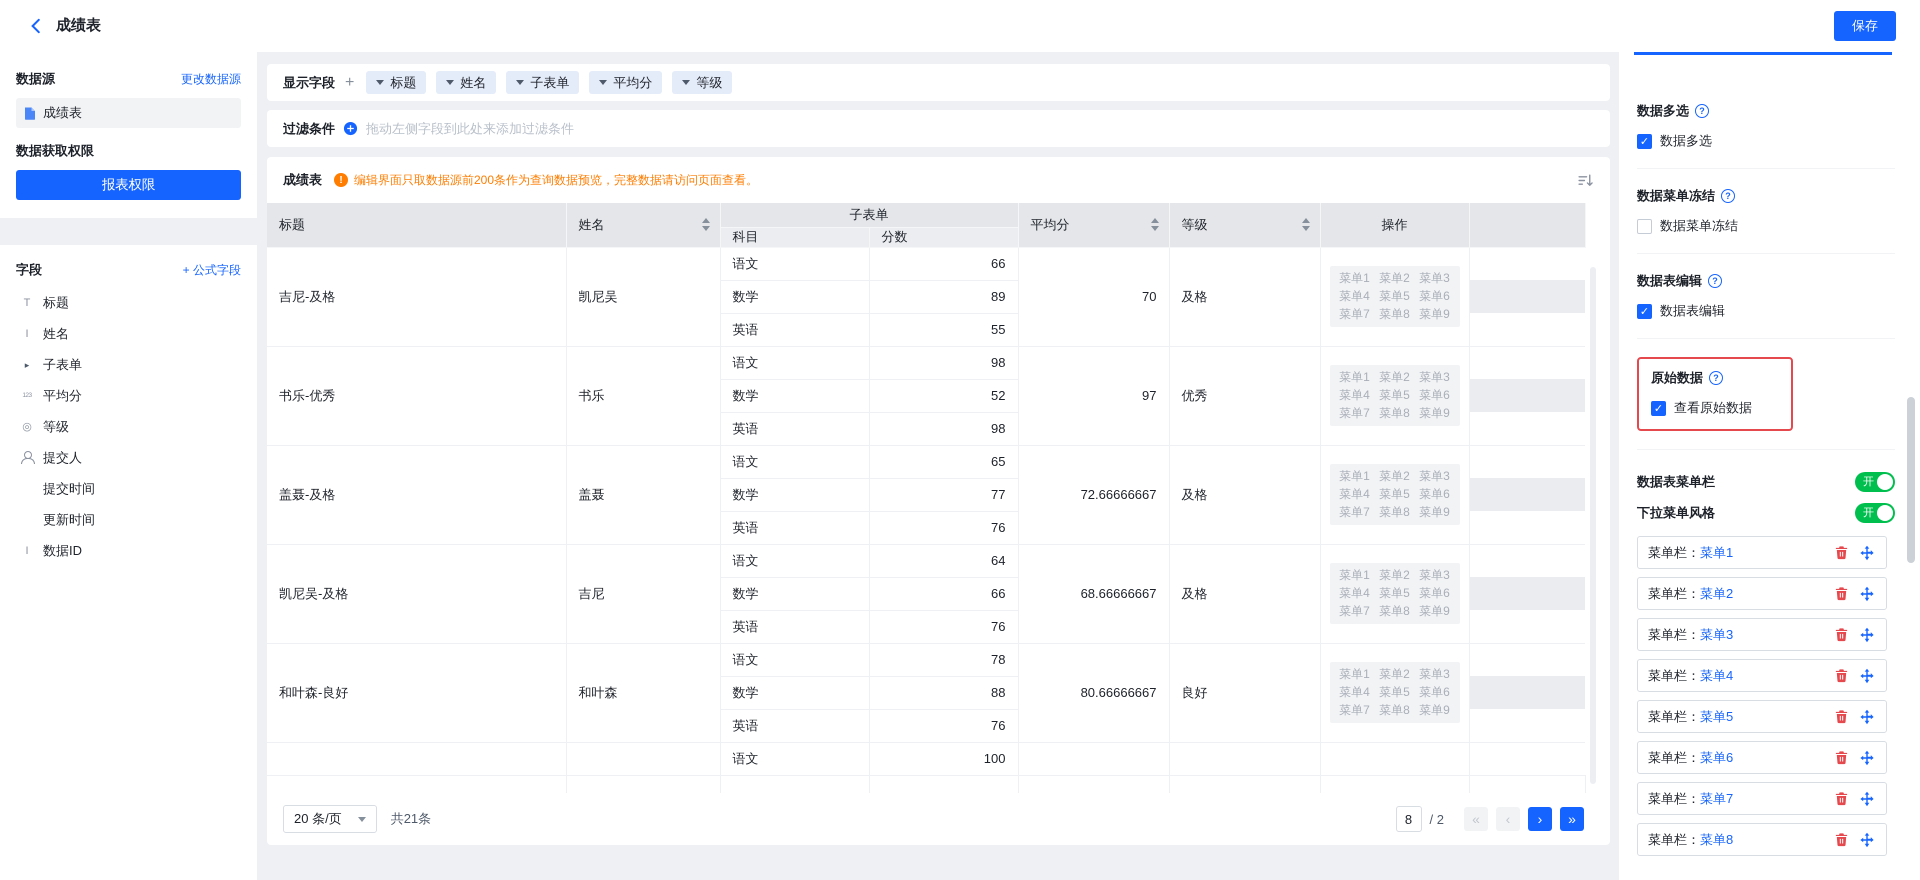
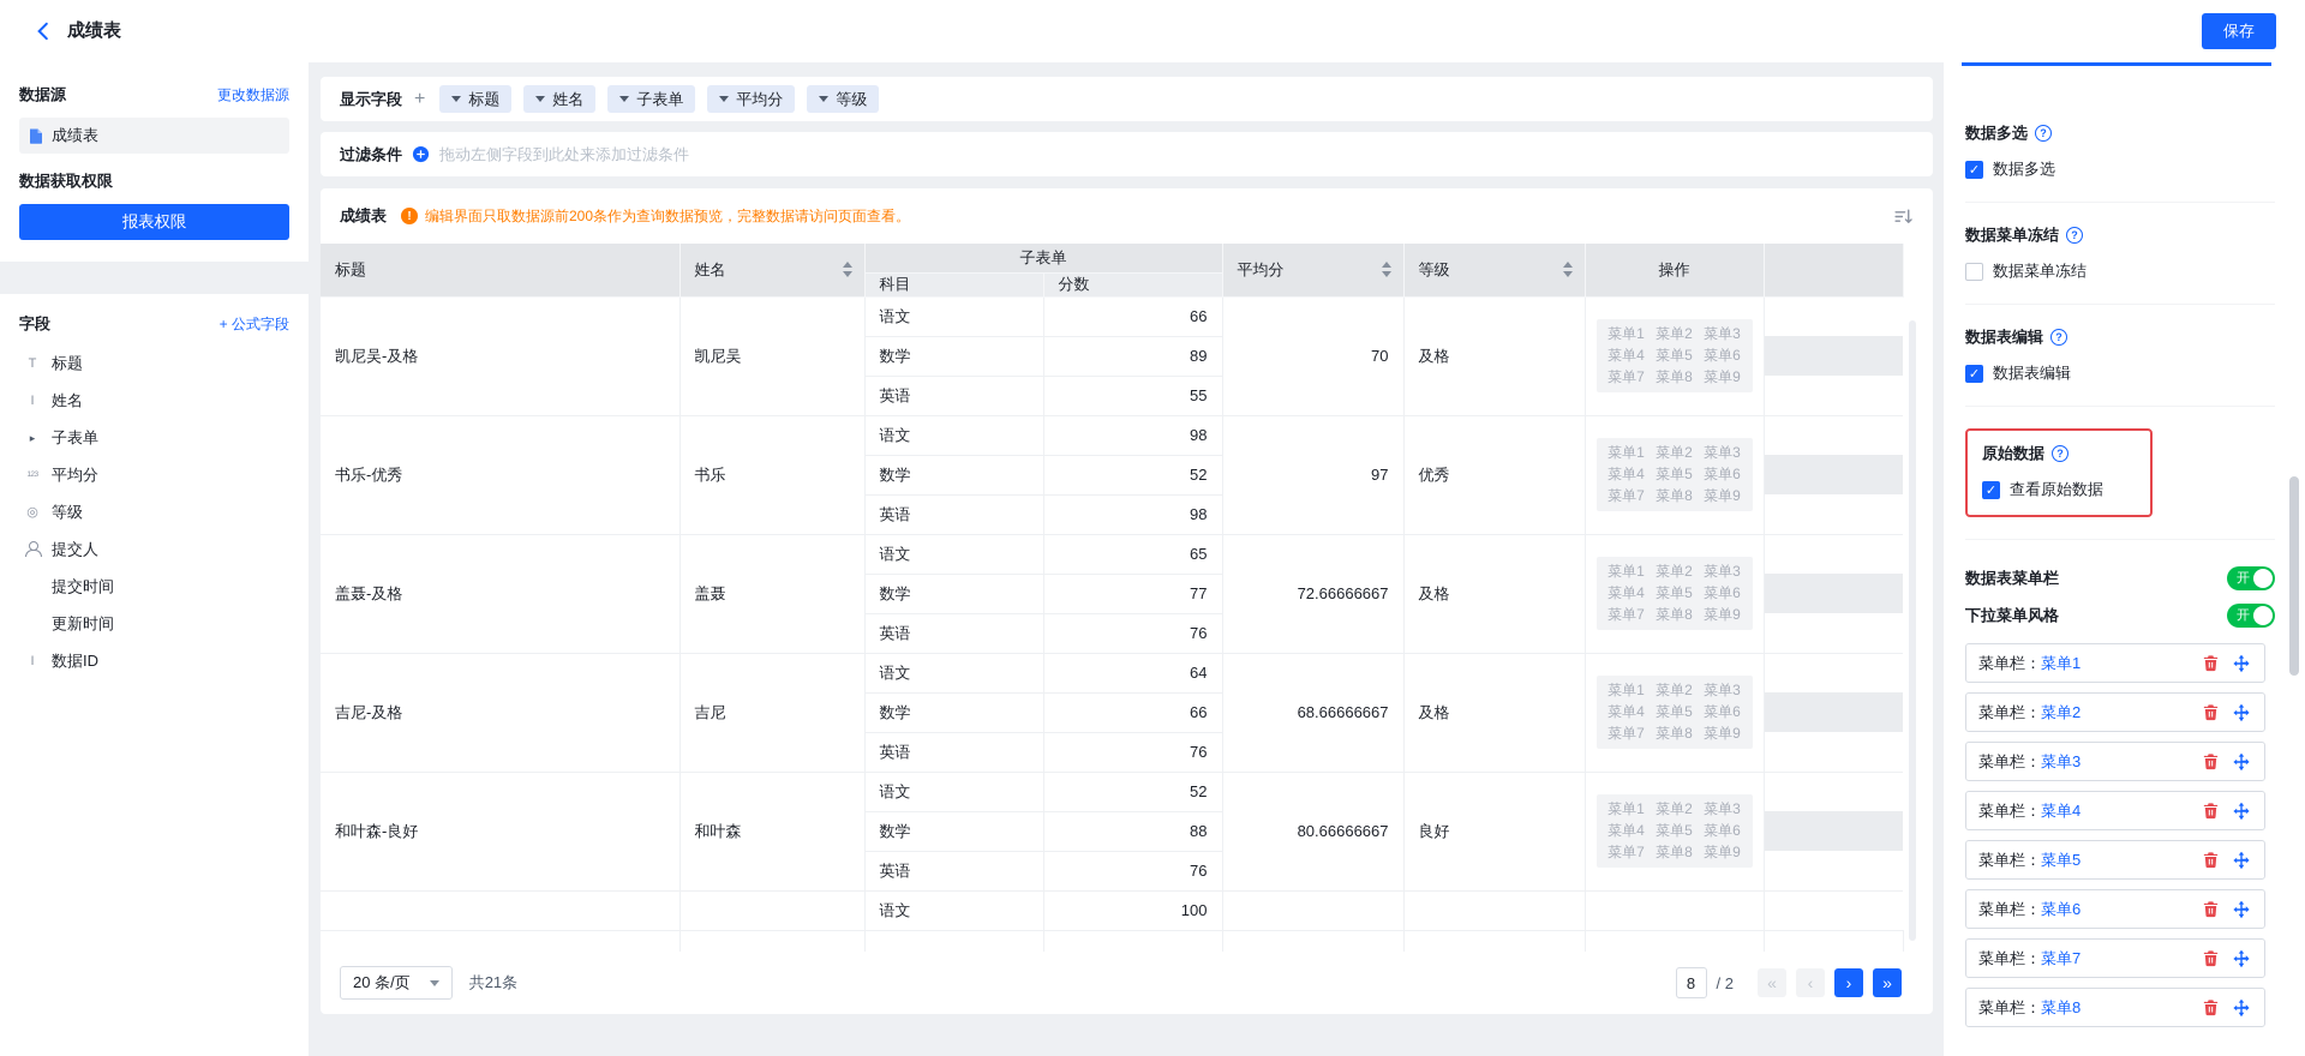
  成绩表
  保存
  数据源
  更改数据源
  成绩表
  数据获取权限
  报表权限
  字段
  + 公式字段
  T
  标题
  I
  姓名
  ▸
  子表单
  平均分
  ◎
  等级
  提交人
  提交时间
  更新时间
  I
  数据ID
  显示字段
  +
  标题
  姓名
  子表单
  平均分
  等级
  过滤条件
  拖动左侧字段到此处来添加过滤条件
  成绩表
  !
  编辑界面只取数据源前200条作为查询数据预览，完整数据请访问页面查看。
  标题	姓名	子表单	平均分	等级	操作
  科目	分数
- 吉尼-及格	凯尼吴	语文	66	70	及格	菜单1 菜单2 菜单3菜单4 菜单5 菜单6菜单7 菜单8 菜单9
+ 凯尼吴-及格	凯尼吴	语文	66	70	及格	菜单1 菜单2 菜单3菜单4 菜单5 菜单6菜单7 菜单8 菜单9
  数学	89
  英语	55
  书乐-优秀	书乐	语文	98	97	优秀	菜单1 菜单2 菜单3菜单4 菜单5 菜单6菜单7 菜单8 菜单9
  数学	52
  英语	98
  盖聂-及格	盖聂	语文	65	72.66666667	及格	菜单1 菜单2 菜单3菜单4 菜单5 菜单6菜单7 菜单8 菜单9
  数学	77
  英语	76
- 凯尼吴-及格	吉尼	语文	64	68.66666667	及格	菜单1 菜单2 菜单3菜单4 菜单5 菜单6菜单7 菜单8 菜单9
+ 吉尼-及格	吉尼	语文	64	68.66666667	及格	菜单1 菜单2 菜单3菜单4 菜单5 菜单6菜单7 菜单8 菜单9
  数学	66
  英语	76
- 和叶森-良好	和叶森	语文	78	80.66666667	良好	菜单1 菜单2 菜单3菜单4 菜单5 菜单6菜单7 菜单8 菜单9
+ 和叶森-良好	和叶森	语文	52	80.66666667	良好	菜单1 菜单2 菜单3菜单4 菜单5 菜单6菜单7 菜单8 菜单9
  数学	88
  英语	76
  		语文	100
  20 条/页
  共21条
  8
  / 2
  «
  ‹
  ›
  »
  数据多选
  ?
  ✓
  数据多选
  数据菜单冻结
  ?
  数据菜单冻结
  数据表编辑
  ?
  ✓
  数据表编辑
  原始数据
  ?
  ✓
  查看原始数据
  数据表菜单栏
  开
  下拉菜单风格
  开
  菜单栏：菜单1
  菜单栏：菜单2
  菜单栏：菜单3
  菜单栏：菜单4
  菜单栏：菜单5
  菜单栏：菜单6
  菜单栏：菜单7
  菜单栏：菜单8
